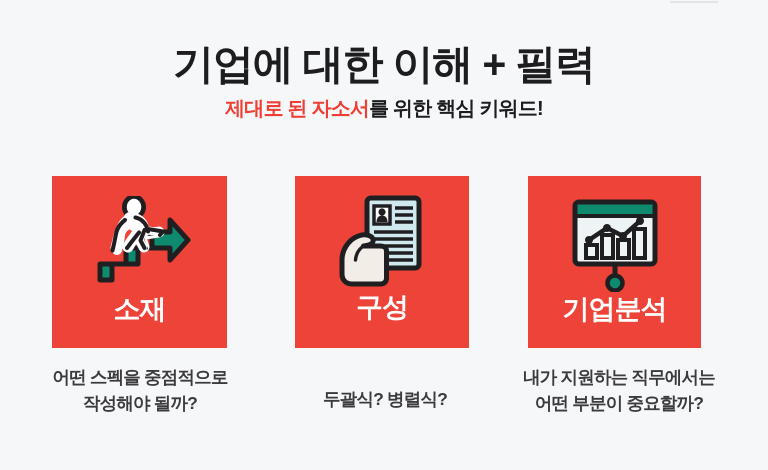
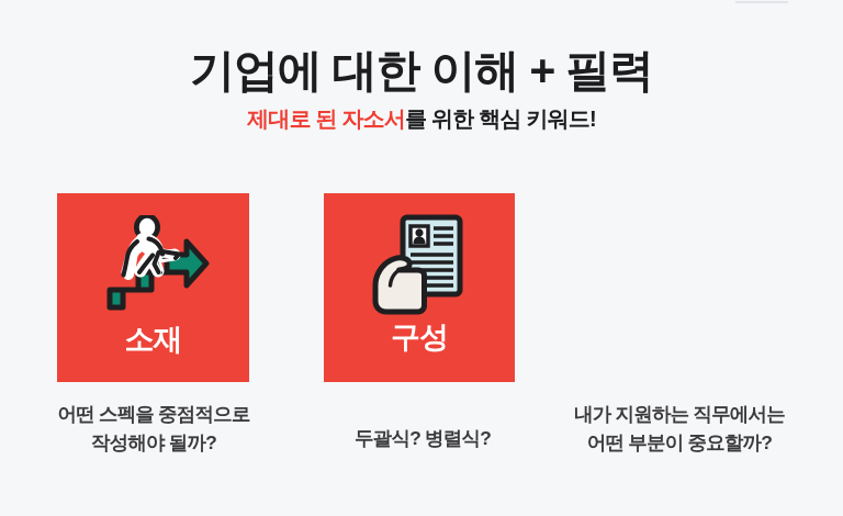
  기업에 대한 이해 + 필력
  제대로 된 자소서를 위한 핵심 키워드!
  소재
  구성
- 기업분석
  어떤 스펙을 중점적으로
  작성해야 될까?
  두괄식? 병렬식?
  내가 지원하는 직무에서는
  어떤 부분이 중요할까?
